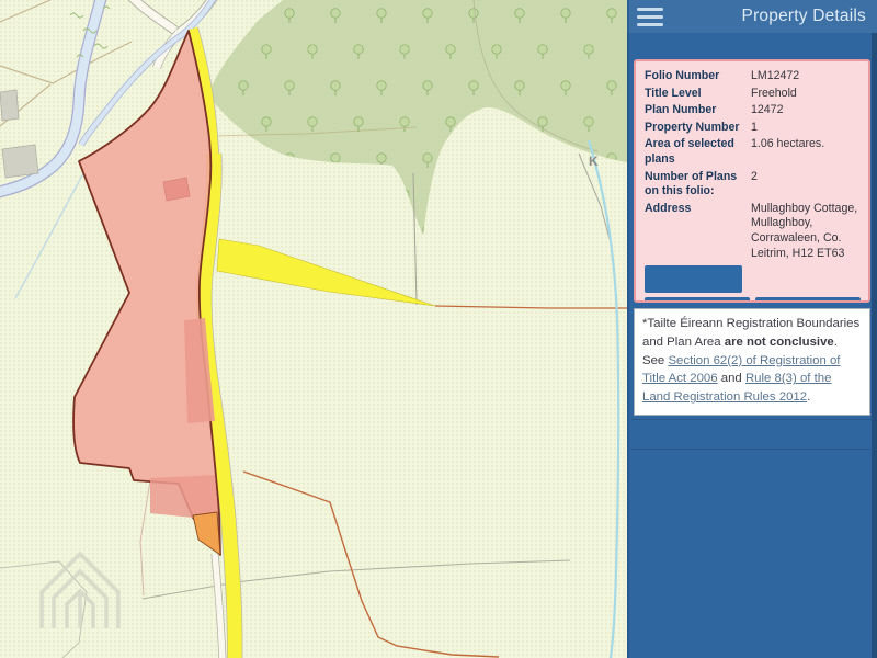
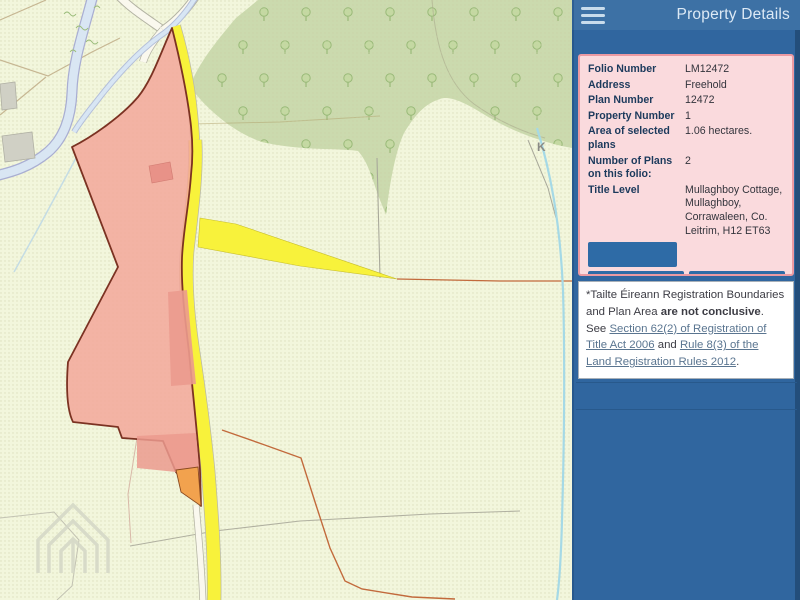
  K
  Property Details
  Folio Number
  LM12472
- Title Level
+ Address
  Freehold
  Plan Number
  12472
  Property Number
  1
  Area of selected plans
  1.06 hectares.
  Number of Plans on this folio:
  2
- Address
+ Title Level
  Mullaghboy Cottage, Mullaghboy, Corrawaleen, Co. Leitrim, H12 ET63
  *Tailte Éireann Registration Boundaries and Plan Area are not conclusive. See Section 62(2) of Registration of Title Act 2006 and Rule 8(3) of the Land Registration Rules 2012.
